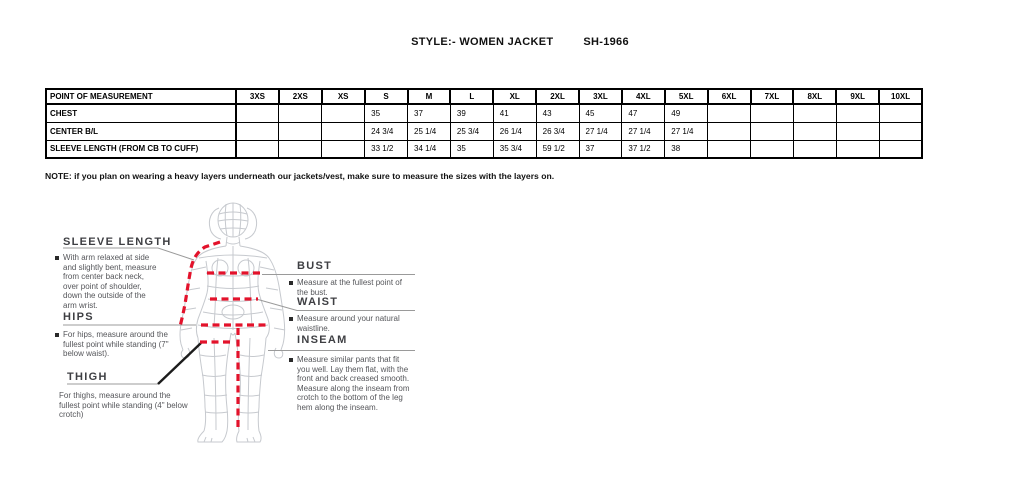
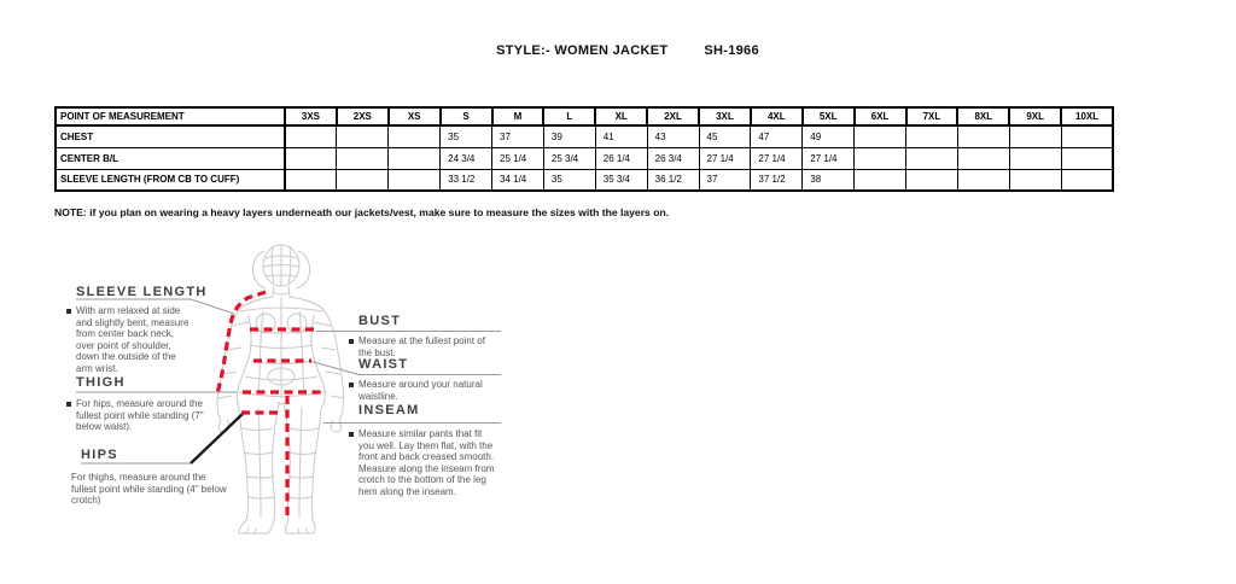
  STYLE:- WOMEN JACKET
  SH-1966
  POINT OF MEASUREMENT	3XS	2XS	XS	S	M	L	XL	2XL	3XL	4XL	5XL	6XL	7XL	8XL	9XL	10XL
  CHEST				35	37	39	41	43	45	47	49
  CENTER B/L				24 3/4	25 1/4	25 3/4	26 1/4	26 3/4	27 1/4	27 1/4	27 1/4
- SLEEVE LENGTH (FROM CB TO CUFF)				33 1/2	34 1/4	35	35 3/4	59 1/2	37	37 1/2	38
+ SLEEVE LENGTH (FROM CB TO CUFF)				33 1/2	34 1/4	35	35 3/4	36 1/2	37	37 1/2	38
  NOTE: if you plan on wearing a heavy layers underneath our jackets/vest, make sure to measure the sizes with the layers on.
  SLEEVE LENGTH
  With arm relaxed at side and slightly bent, measure from center back neck, over point of shoulder, down the outside of the arm wrist.
- HIPS
+ THIGH
  For hips, measure around the fullest point while standing (7" below waist).
- THIGH
+ HIPS
  For thighs, measure around the fullest point while standing (4" below crotch)
  BUST
  Measure at the fullest point of the bust.
  WAIST
  Measure around your natural waistline.
  INSEAM
  Measure similar pants that fit you well. Lay them flat, with the front and back creased smooth. Measure along the inseam from crotch to the bottom of the leg hem along the inseam.
